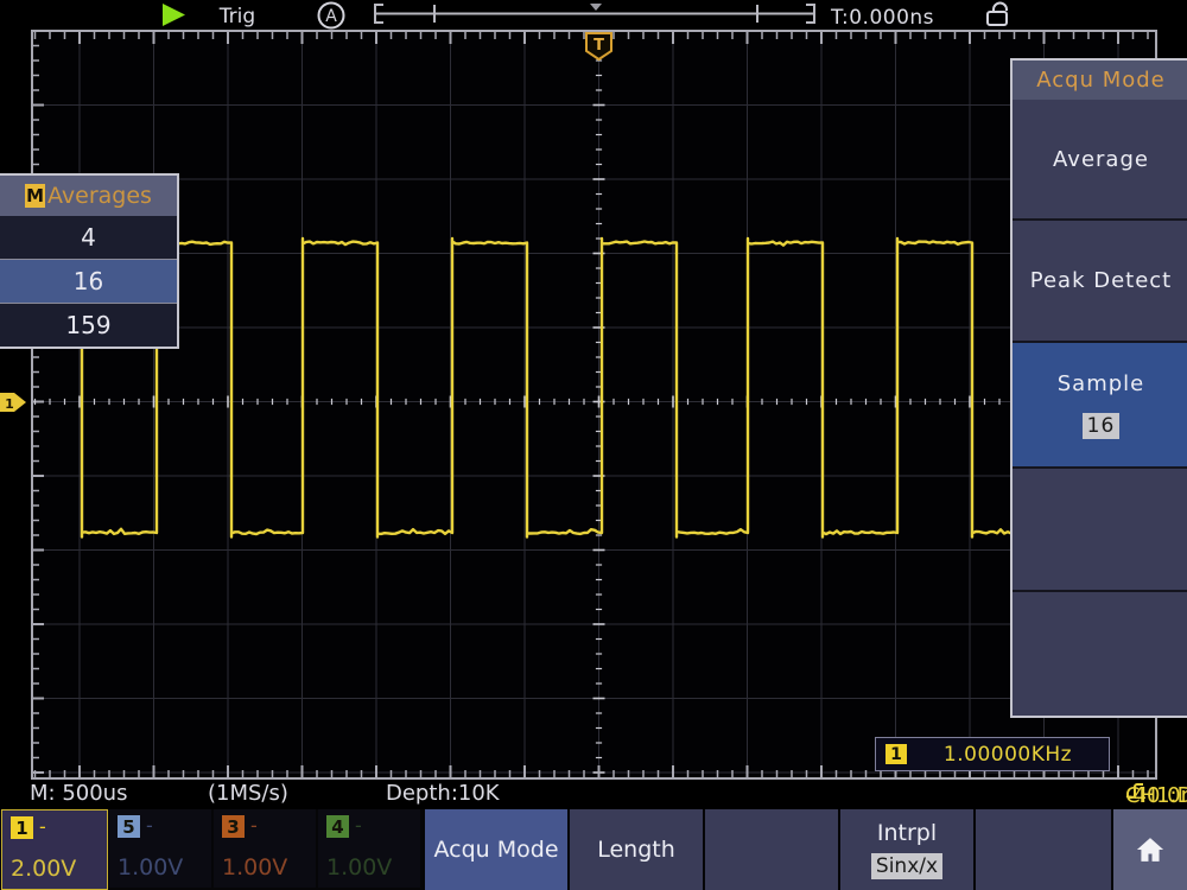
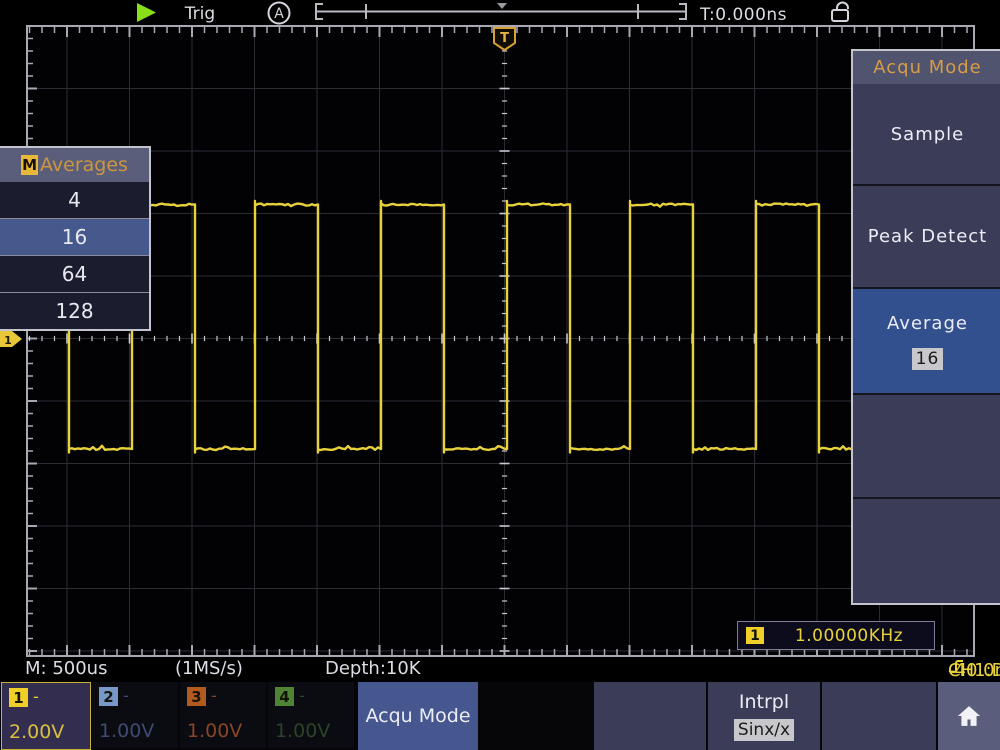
  Trig
  A
  T:0.000ns
  T
  1
  1
  1.00000KHz
  M
  Averages
  4
  16
+ 64
- 159
+ 128
  Acqu Mode
- Average
+ Sample
  Peak Detect
- Sample
+ Average
  16
  M: 500us
  (1MS/s)
  Depth:10K
  CH1:D
  -40.0
  1
  -
  2.00V
- 5
+ 2
  -
  1.00V
  3
  -
  1.00V
  4
  -
  1.00V
  Acqu Mode
- Length
  Intrpl
  Sinx/x
